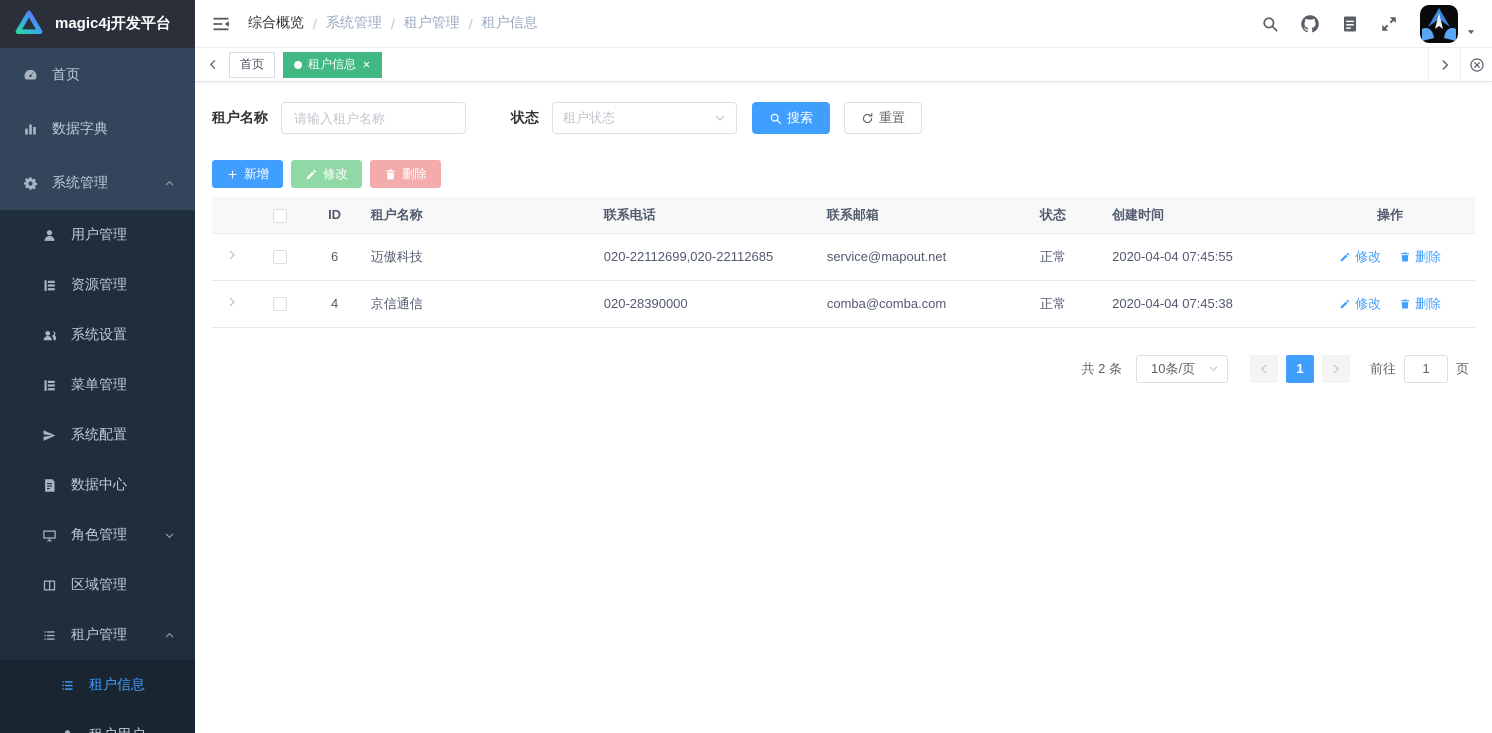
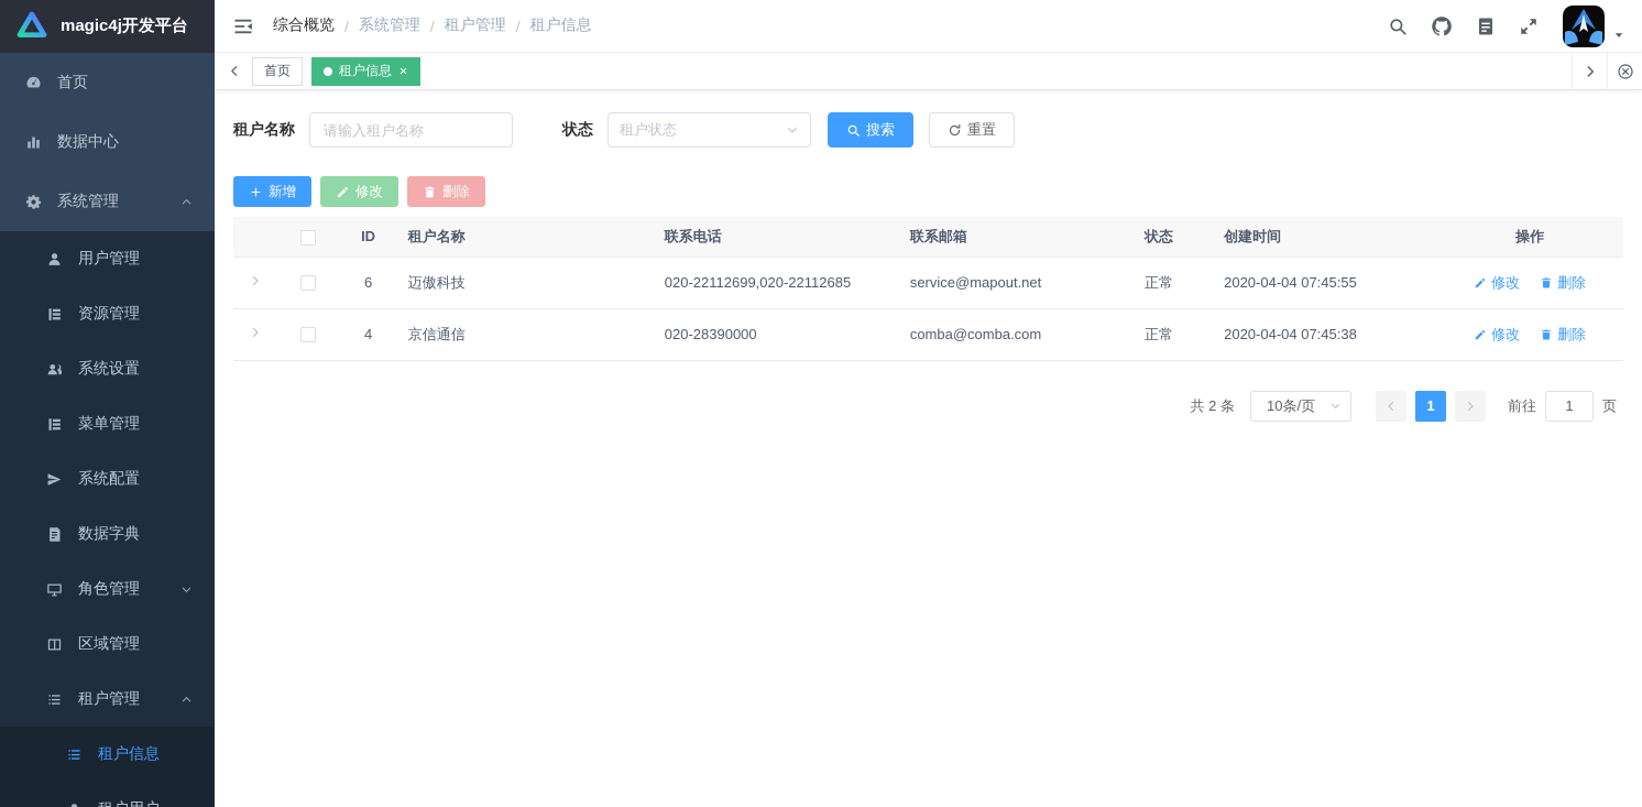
  magic4j开发平台
  首页
- 数据字典
+ 数据中心
  系统管理
  用户管理
  资源管理
  系统设置
  菜单管理
  系统配置
- 数据中心
+ 数据字典
  角色管理
  区域管理
  租户管理
  租户信息
  综合概览
  /
  系统管理
  /
  租户管理
  /
  租户信息
  首页
  租户信息
  租户名称
  请输入租户名称
  状态
  租户状态
  搜索
  重置
  新增
  修改
  删除
  		ID	租户名称	联系电话	联系邮箱	状态	创建时间	操作
  		6	迈傲科技	020-22112699,020-22112685	service@mapout.net	正常	2020-04-04 07:45:55	修改 删除
  		4	京信通信	020-28390000	comba@comba.com	正常	2020-04-04 07:45:38	修改 删除
  共 2 条
  10条/页
  1
  前往
  1
  页
